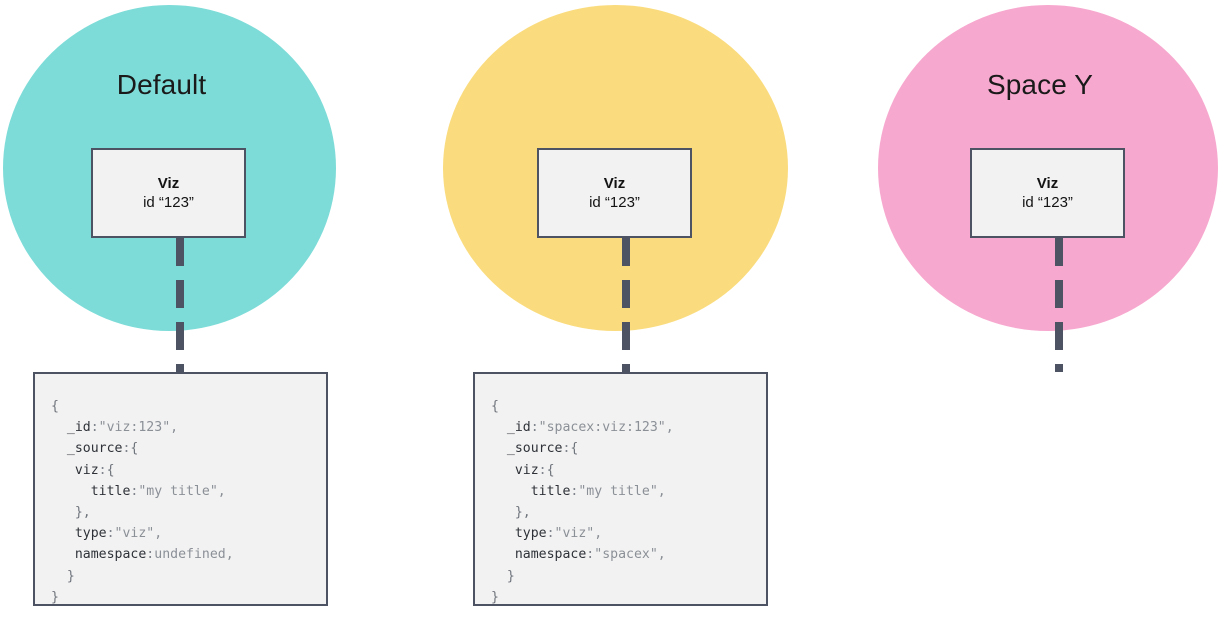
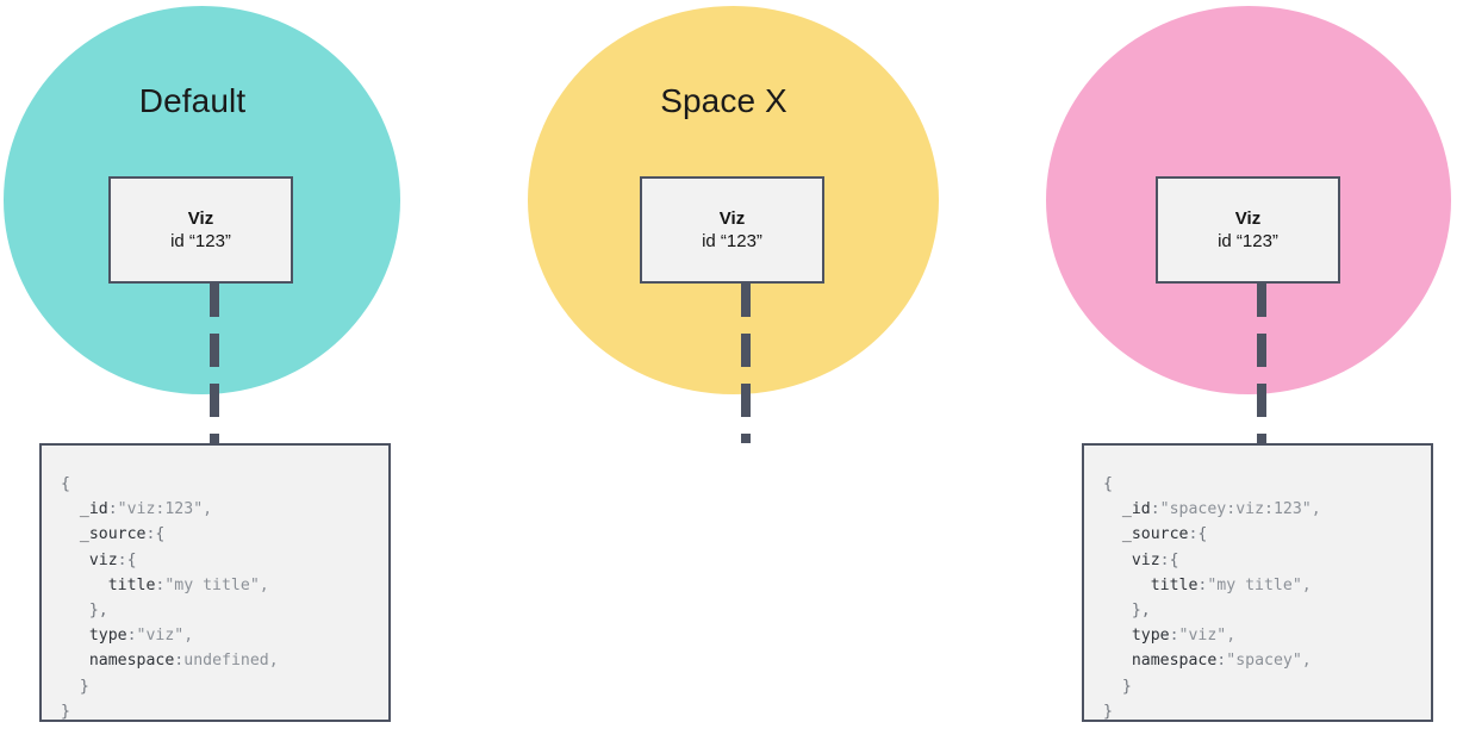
  Default
  Viz
  id “123”
  { _id:"viz:123", _source:{ viz:{ title:"my title", }, type:"viz", namespace:undefined, } }
+ Space X
  Viz
  id “123”
- { _id:"spacex:viz:123", _source:{ viz:{ title:"my title", }, type:"viz", namespace:"spacex", } }
- Space Y
  Viz
  id “123”
+ { _id:"spacey:viz:123", _source:{ viz:{ title:"my title", }, type:"viz", namespace:"spacey", } }
